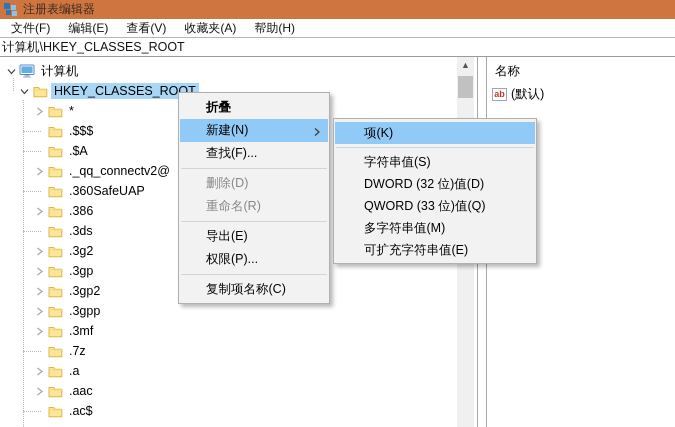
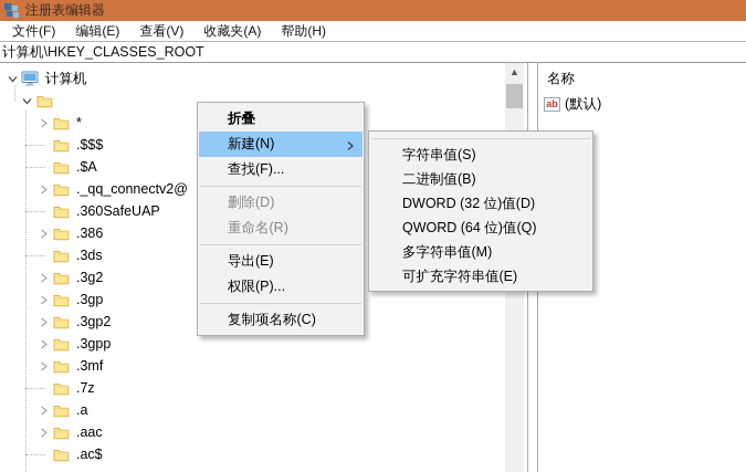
  注册表编辑器
  文件(F)
  编辑(E)
  查看(V)
  收藏夹(A)
  帮助(H)
  计算机\HKEY_CLASSES_ROOT
  计算机
- HKEY_CLASSES_ROOT
  *
  .$$$
  .$A
  ._qq_connectv2@
  .360SafeUAP
  .386
  .3ds
  .3g2
  .3gp
  .3gp2
  .3gpp
  .3mf
  .7z
  .a
  .aac
  .ac$
  ▲
  名称
  ab
  (默认)
  折叠
  新建(N)
  查找(F)...
  删除(D)
  重命名(R)
  导出(E)
  权限(P)...
  复制项名称(C)
- 项(K)
  字符串值(S)
+ 二进制值(B)
  DWORD (32 位)值(D)
- QWORD (33 位)值(Q)
+ QWORD (64 位)值(Q)
  多字符串值(M)
  可扩充字符串值(E)
